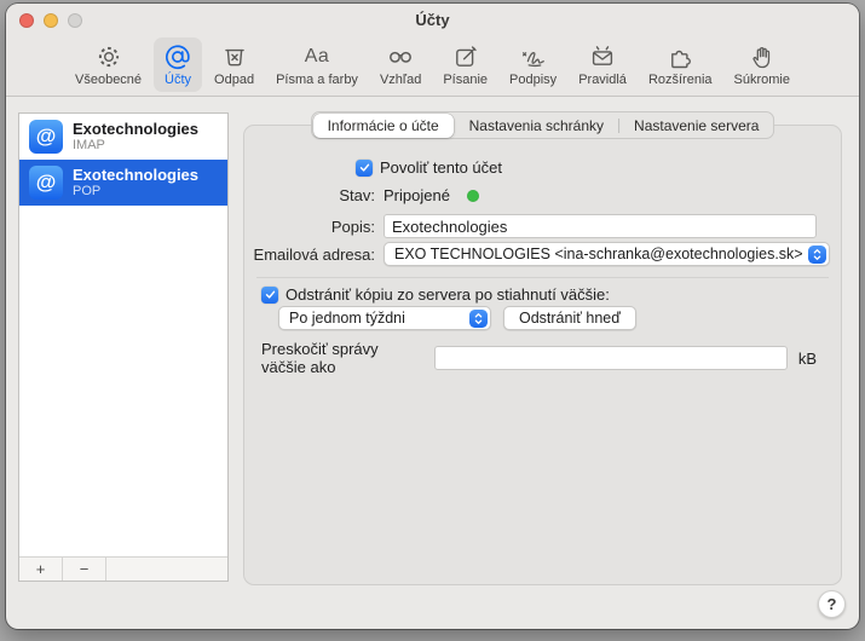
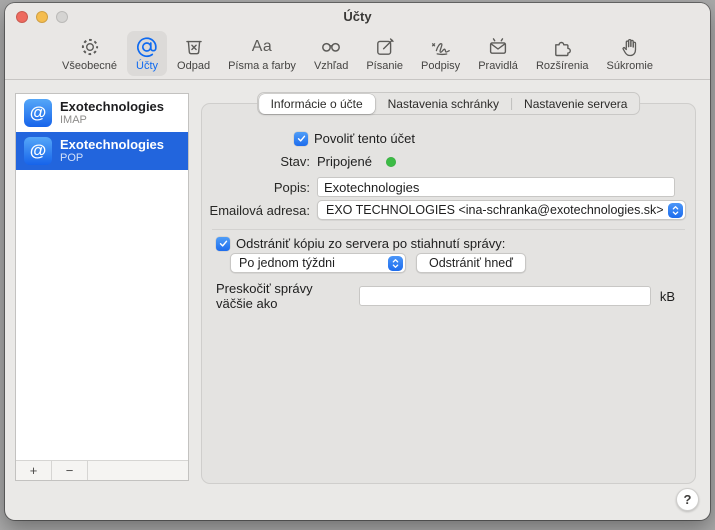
  Účty
  Všeobecné
  Účty
  Odpad
  Aa
  Písma a farby
  Vzhľad
  Písanie
  Podpisy
  Pravidlá
  Rozšírenia
  Súkromie
  @
  Exotechnologies
  IMAP
  @
  Exotechnologies
  POP
  +
  −
  Informácie o účte
  Nastavenia schránky
  Nastavenie servera
  Povoliť tento účet
  Stav:
  Pripojené
  Popis:
  Exotechnologies
  Emailová adresa:
  EXO TECHNOLOGIES <ina-schranka@exotechnologies.sk>
- Odstrániť kópiu zo servera po stiahnutí väčšie:
+ Odstrániť kópiu zo servera po stiahnutí správy:
  Po jednom týždni
  Odstrániť hneď
  Preskočiť správy väčšie ako
  kB
  ?
